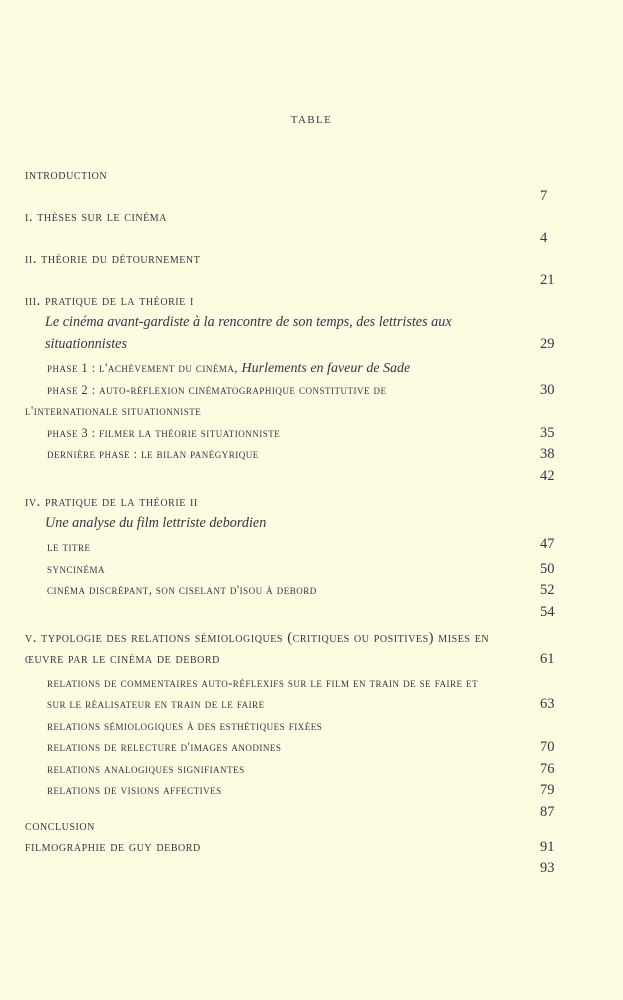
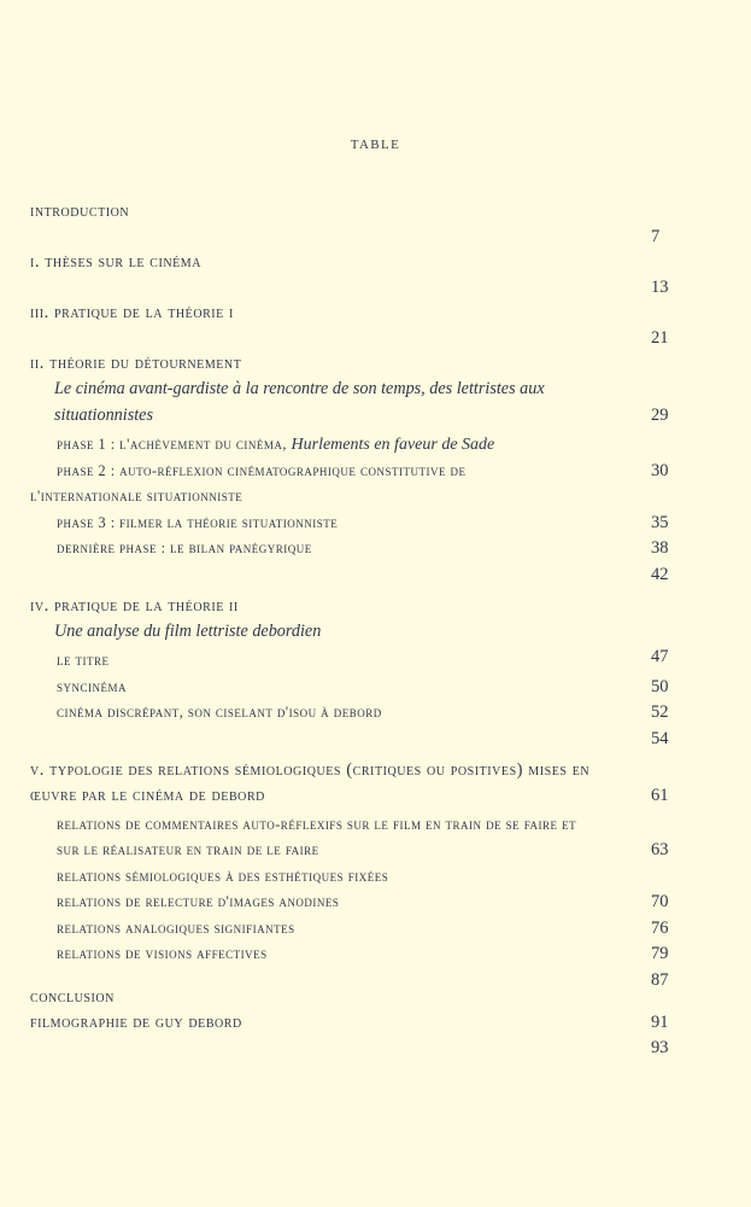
  table
  introduction
  7
  i. thèses sur le cinéma
- 4
+ 13
- ii. théorie du détournement
+ iii. pratique de la théorie i
  21
- iii. pratique de la théorie i
+ ii. théorie du détournement
  Le cinéma avant-gardiste à la rencontre de son temps, des lettristes aux situationnistes
  29
  phase 1 : l'achèvement du cinéma, Hurlements en faveur de Sade
  30
  phase 2 : auto-réflexion cinématographique constitutive de
  l'internationale situationniste
  35
  phase 3 : filmer la théorie situationniste
  38
  dernière phase : le bilan panégyrique
  42
  iv. pratique de la théorie ii
  Une analyse du film lettriste debordien
  47
  le titre
  50
  syncinéma
  52
  cinéma discrépant, son ciselant d'isou à debord
  54
  v. typologie des relations sémiologiques (critiques ou positives) mises en œuvre par le cinéma de debord
  61
  relations de commentaires auto-réflexifs sur le film en train de se faire et sur le réalisateur en train de le faire
  63
  relations sémiologiques à des esthétiques fixées
  70
  relations de relecture d'images anodines
  76
  relations analogiques signifiantes
  79
  relations de visions affectives
  87
  conclusion
  91
  filmographie de guy debord
  93
